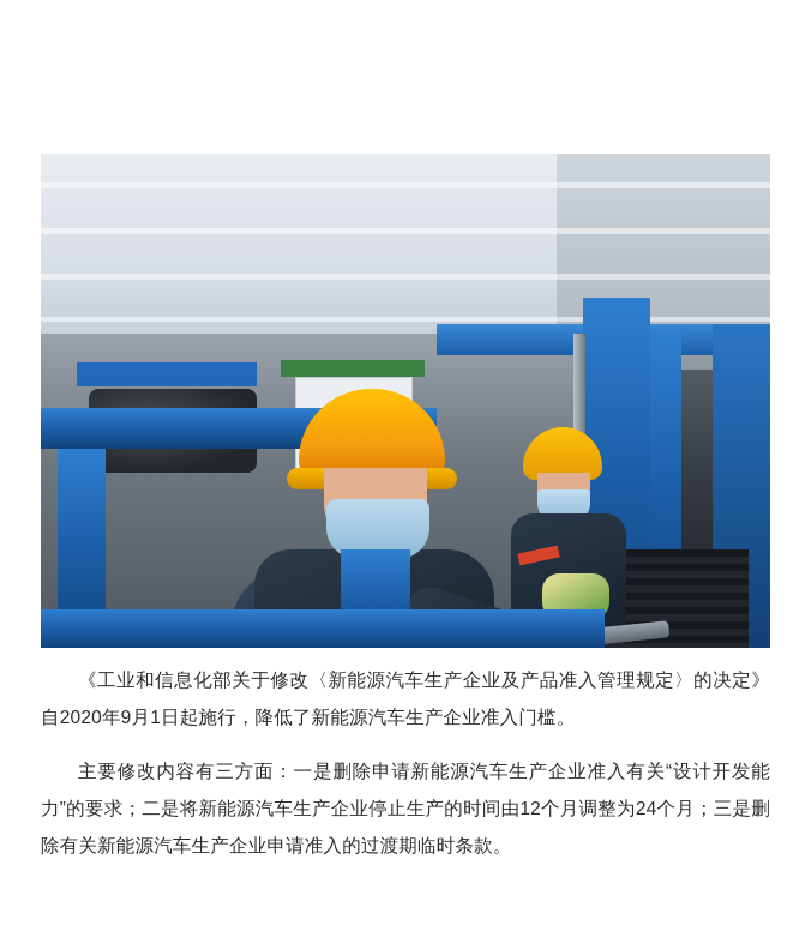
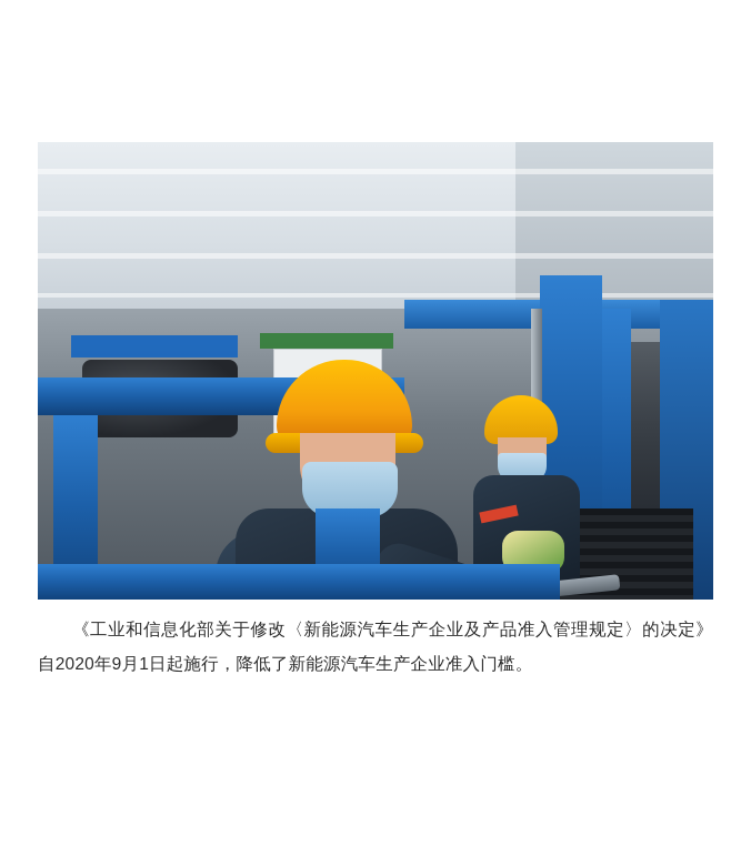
  《工业和信息化部关于修改〈新能源汽车生产企业及产品准入管理规定〉的决定》自2020年9月1日起施行，降低了新能源汽车生产企业准入门槛。
- 主要修改内容有三方面：一是删除申请新能源汽车生产企业准入有关“设计开发能力”的要求；二是将新能源汽车生产企业停止生产的时间由12个月调整为24个月；三是删除有关新能源汽车生产企业申请准入的过渡期临时条款。
